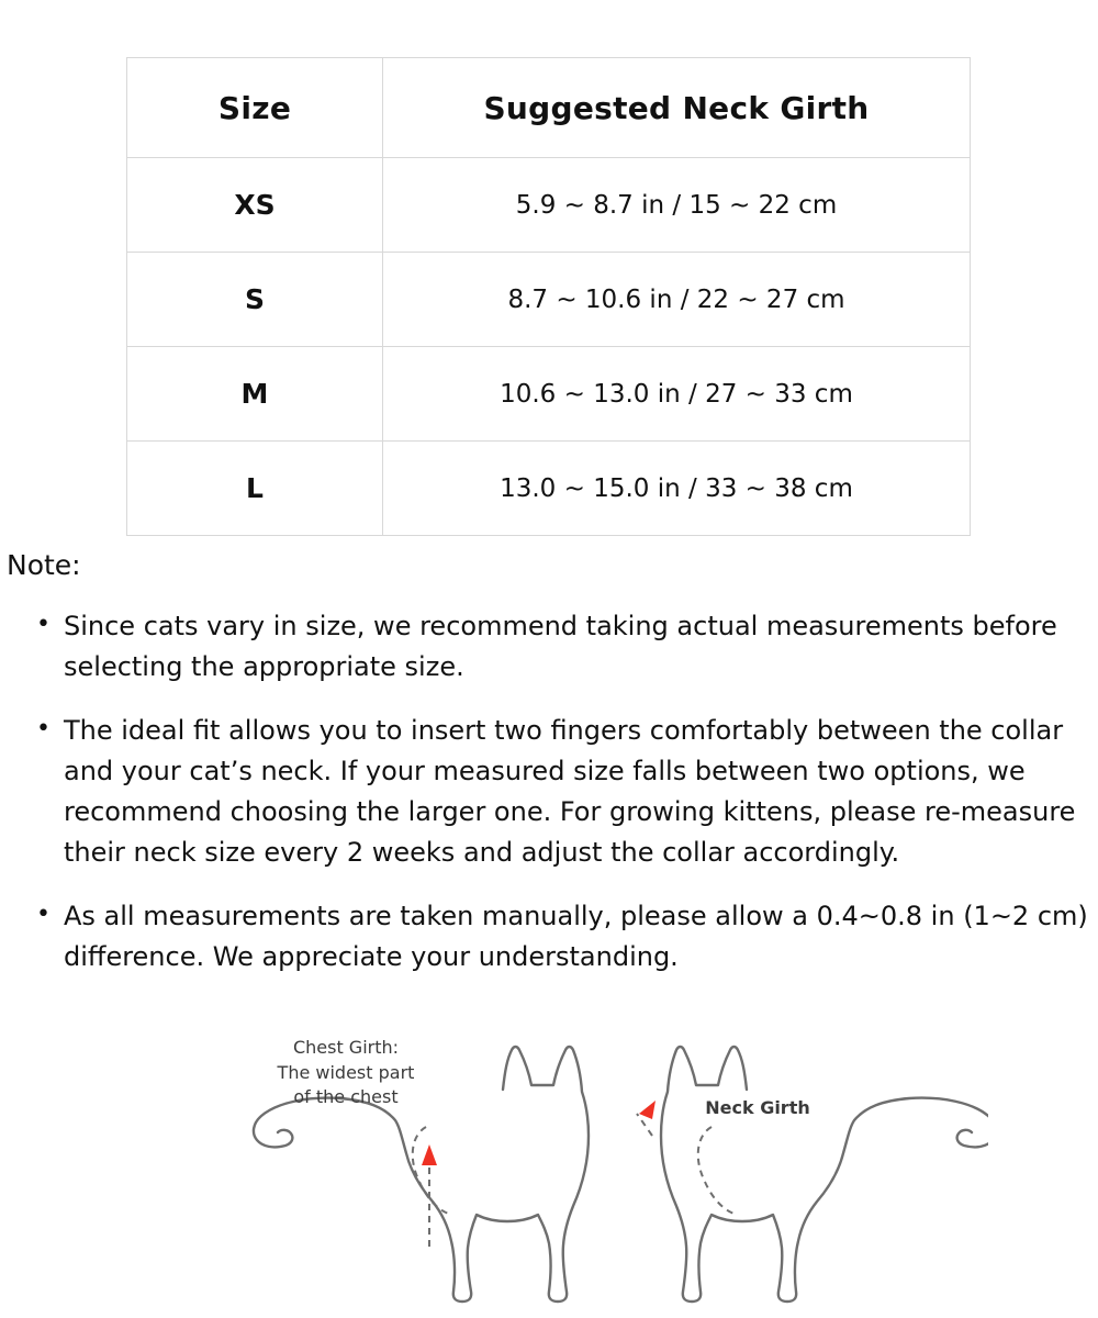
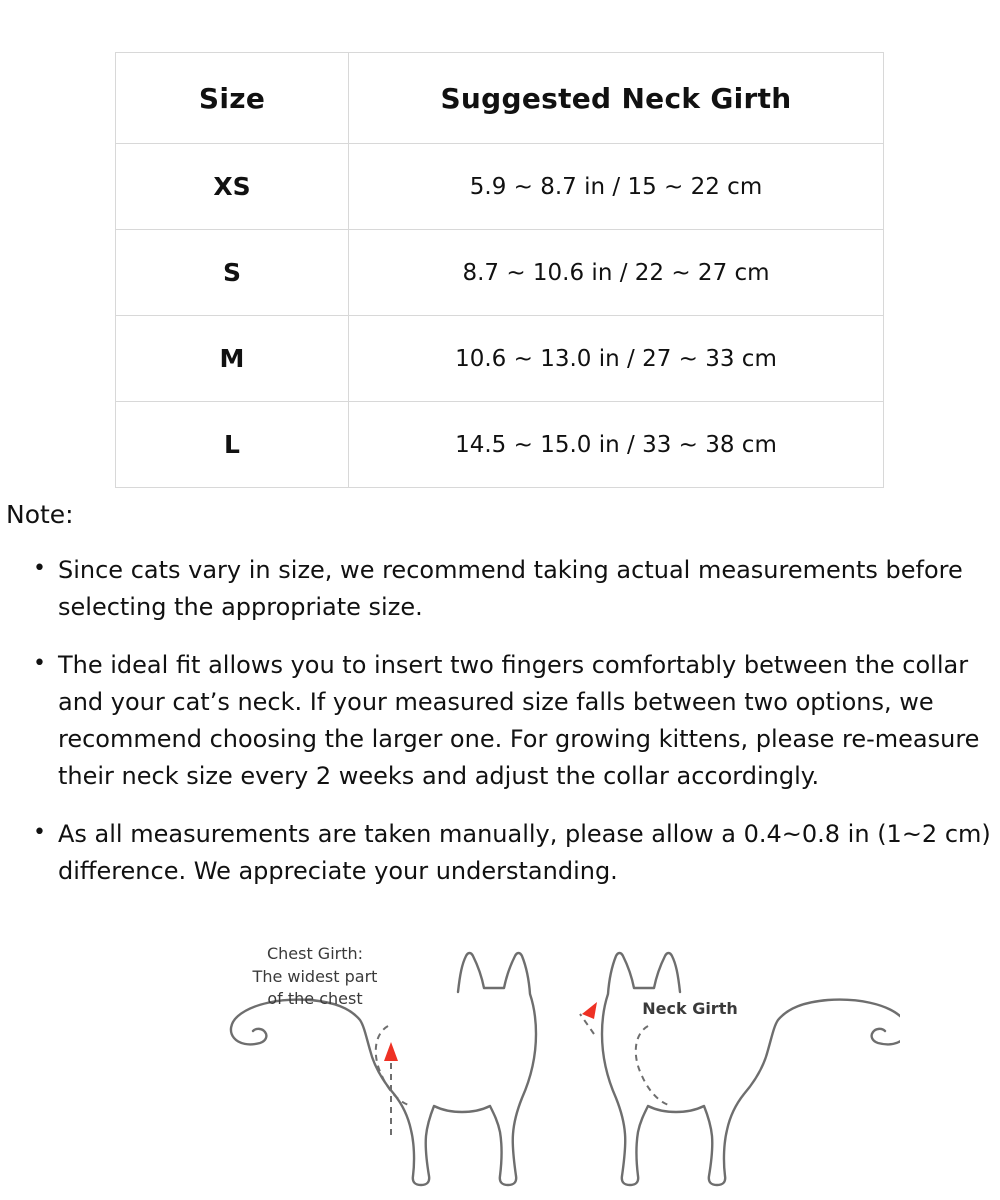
  Size	Suggested Neck Girth
  XS	5.9 ~ 8.7 in / 15 ~ 22 cm
  S	8.7 ~ 10.6 in / 22 ~ 27 cm
  M	10.6 ~ 13.0 in / 27 ~ 33 cm
- L	13.0 ~ 15.0 in / 33 ~ 38 cm
+ L	14.5 ~ 15.0 in / 33 ~ 38 cm
  Note:
  •
  Since cats vary in size, we recommend taking actual measurements before selecting the appropriate size.
  •
  The ideal fit allows you to insert two fingers comfortably between the collar and your cat’s neck. If your measured size falls between two options, we recommend choosing the larger one. For growing kittens, please re-measure their neck size every 2 weeks and adjust the collar accordingly.
  •
  As all measurements are taken manually, please allow a 0.4~0.8 in (1~2 cm) difference. We appreciate your understanding.
  Chest Girth:
  The widest part
  of the chest
  Neck Girth
